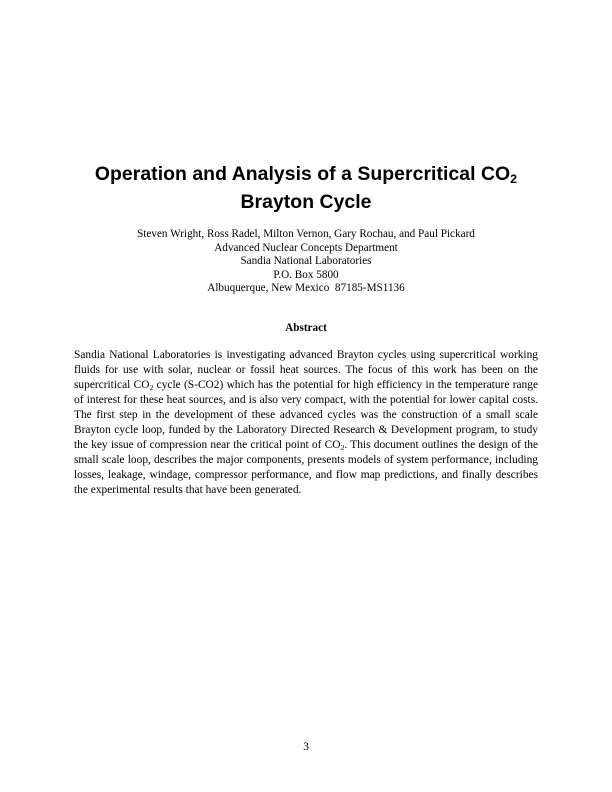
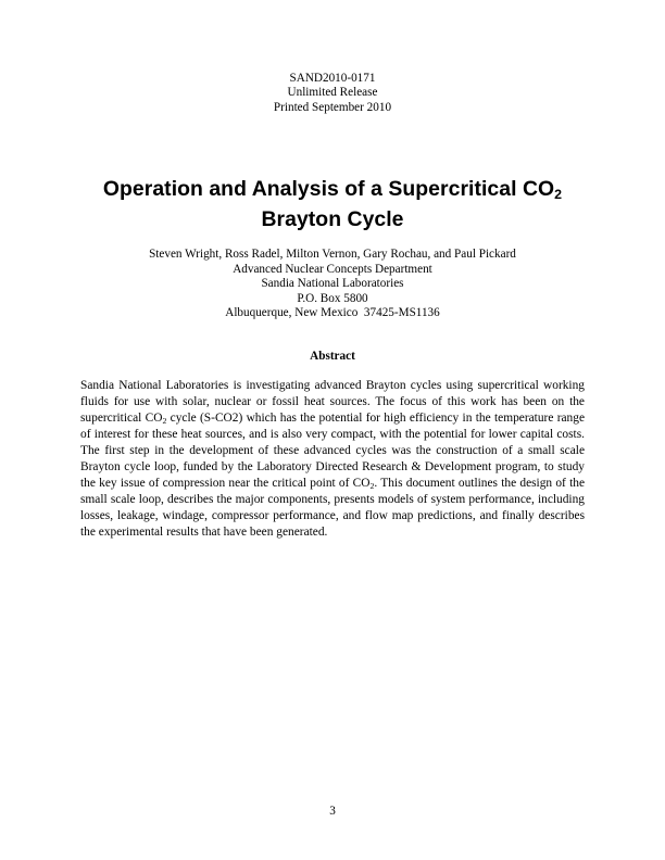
+ SAND2010-0171
+ Unlimited Release
+ Printed September 2010
  Operation and Analysis of a Supercritical CO2
  Brayton Cycle
  Steven Wright, Ross Radel, Milton Vernon, Gary Rochau, and Paul Pickard
  Advanced Nuclear Concepts Department
  Sandia National Laboratories
  P.O. Box 5800
- Albuquerque, New Mexico 87185-MS1136
+ Albuquerque, New Mexico 37425-MS1136
  Abstract
  Sandia National Laboratories is investigating advanced Brayton cycles using supercritical working fluids for use with solar, nuclear or fossil heat sources. The focus of this work has been on the supercritical CO2 cycle (S-CO2) which has the potential for high efficiency in the temperature range of interest for these heat sources, and is also very compact, with the potential for lower capital costs. The first step in the development of these advanced cycles was the construction of a small scale Brayton cycle loop, funded by the Laboratory Directed Research & Development program, to study the key issue of compression near the critical point of CO2. This document outlines the design of the small scale loop, describes the major components, presents models of system performance, including losses, leakage, windage, compressor performance, and flow map predictions, and finally describes the experimental results that have been generated.
  3
